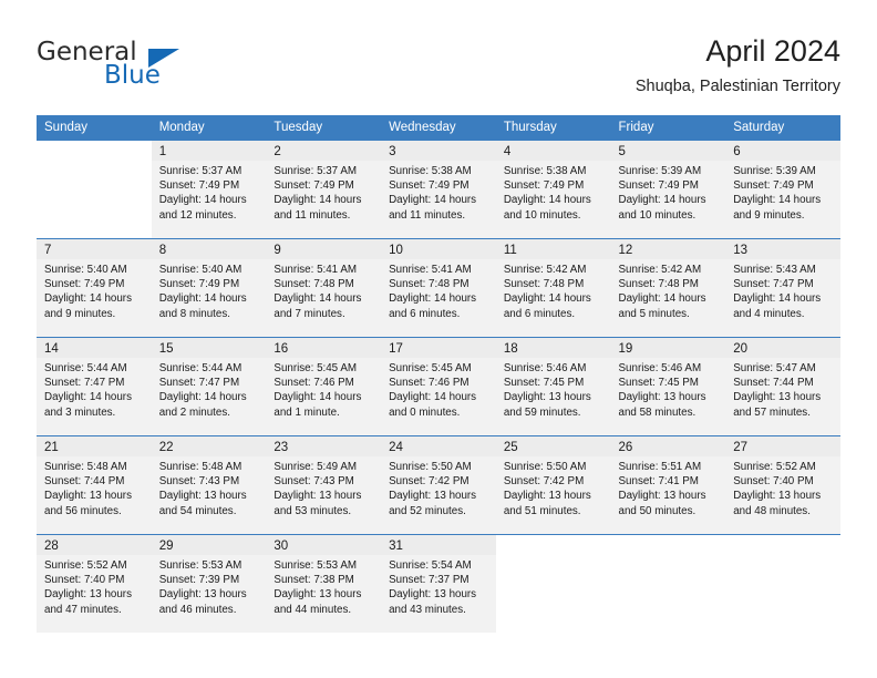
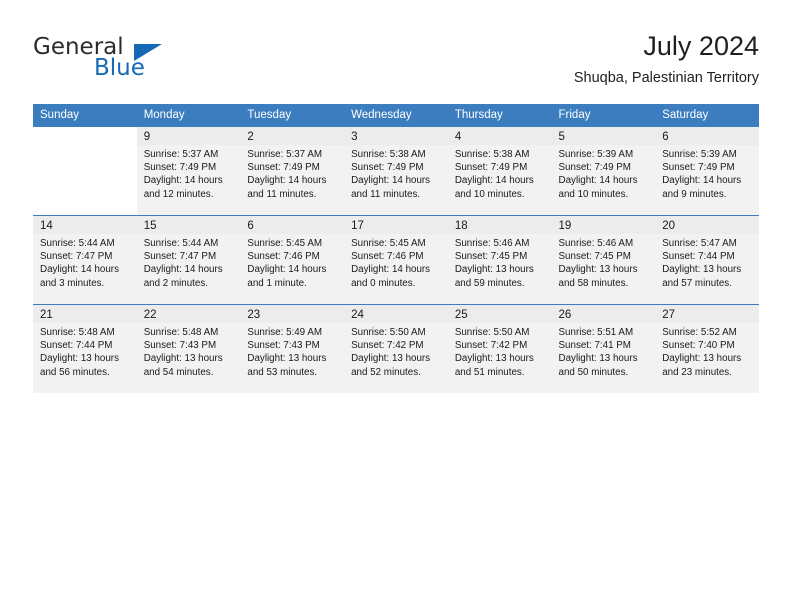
  General
  Blue
- April 2024
+ July 2024
  Shuqba, Palestinian Territory
  Sunday	Monday	Tuesday	Wednesday	Thursday	Friday	Saturday
- 	1Sunrise: 5:37 AMSunset: 7:49 PMDaylight: 14 hoursand 12 minutes.	2Sunrise: 5:37 AMSunset: 7:49 PMDaylight: 14 hoursand 11 minutes.	3Sunrise: 5:38 AMSunset: 7:49 PMDaylight: 14 hoursand 11 minutes.	4Sunrise: 5:38 AMSunset: 7:49 PMDaylight: 14 hoursand 10 minutes.	5Sunrise: 5:39 AMSunset: 7:49 PMDaylight: 14 hoursand 10 minutes.	6Sunrise: 5:39 AMSunset: 7:49 PMDaylight: 14 hoursand 9 minutes.
+ 	9Sunrise: 5:37 AMSunset: 7:49 PMDaylight: 14 hoursand 12 minutes.	2Sunrise: 5:37 AMSunset: 7:49 PMDaylight: 14 hoursand 11 minutes.	3Sunrise: 5:38 AMSunset: 7:49 PMDaylight: 14 hoursand 11 minutes.	4Sunrise: 5:38 AMSunset: 7:49 PMDaylight: 14 hoursand 10 minutes.	5Sunrise: 5:39 AMSunset: 7:49 PMDaylight: 14 hoursand 10 minutes.	6Sunrise: 5:39 AMSunset: 7:49 PMDaylight: 14 hoursand 9 minutes.
- 7Sunrise: 5:40 AMSunset: 7:49 PMDaylight: 14 hoursand 9 minutes.	8Sunrise: 5:40 AMSunset: 7:49 PMDaylight: 14 hoursand 8 minutes.	9Sunrise: 5:41 AMSunset: 7:48 PMDaylight: 14 hoursand 7 minutes.	10Sunrise: 5:41 AMSunset: 7:48 PMDaylight: 14 hoursand 6 minutes.	11Sunrise: 5:42 AMSunset: 7:48 PMDaylight: 14 hoursand 6 minutes.	12Sunrise: 5:42 AMSunset: 7:48 PMDaylight: 14 hoursand 5 minutes.	13Sunrise: 5:43 AMSunset: 7:47 PMDaylight: 14 hoursand 4 minutes.
- 14Sunrise: 5:44 AMSunset: 7:47 PMDaylight: 14 hoursand 3 minutes.	15Sunrise: 5:44 AMSunset: 7:47 PMDaylight: 14 hoursand 2 minutes.	16Sunrise: 5:45 AMSunset: 7:46 PMDaylight: 14 hoursand 1 minute.	17Sunrise: 5:45 AMSunset: 7:46 PMDaylight: 14 hoursand 0 minutes.	18Sunrise: 5:46 AMSunset: 7:45 PMDaylight: 13 hoursand 59 minutes.	19Sunrise: 5:46 AMSunset: 7:45 PMDaylight: 13 hoursand 58 minutes.	20Sunrise: 5:47 AMSunset: 7:44 PMDaylight: 13 hoursand 57 minutes.
+ 14Sunrise: 5:44 AMSunset: 7:47 PMDaylight: 14 hoursand 3 minutes.	15Sunrise: 5:44 AMSunset: 7:47 PMDaylight: 14 hoursand 2 minutes.	6Sunrise: 5:45 AMSunset: 7:46 PMDaylight: 14 hoursand 1 minute.	17Sunrise: 5:45 AMSunset: 7:46 PMDaylight: 14 hoursand 0 minutes.	18Sunrise: 5:46 AMSunset: 7:45 PMDaylight: 13 hoursand 59 minutes.	19Sunrise: 5:46 AMSunset: 7:45 PMDaylight: 13 hoursand 58 minutes.	20Sunrise: 5:47 AMSunset: 7:44 PMDaylight: 13 hoursand 57 minutes.
- 21Sunrise: 5:48 AMSunset: 7:44 PMDaylight: 13 hoursand 56 minutes.	22Sunrise: 5:48 AMSunset: 7:43 PMDaylight: 13 hoursand 54 minutes.	23Sunrise: 5:49 AMSunset: 7:43 PMDaylight: 13 hoursand 53 minutes.	24Sunrise: 5:50 AMSunset: 7:42 PMDaylight: 13 hoursand 52 minutes.	25Sunrise: 5:50 AMSunset: 7:42 PMDaylight: 13 hoursand 51 minutes.	26Sunrise: 5:51 AMSunset: 7:41 PMDaylight: 13 hoursand 50 minutes.	27Sunrise: 5:52 AMSunset: 7:40 PMDaylight: 13 hoursand 48 minutes.
+ 21Sunrise: 5:48 AMSunset: 7:44 PMDaylight: 13 hoursand 56 minutes.	22Sunrise: 5:48 AMSunset: 7:43 PMDaylight: 13 hoursand 54 minutes.	23Sunrise: 5:49 AMSunset: 7:43 PMDaylight: 13 hoursand 53 minutes.	24Sunrise: 5:50 AMSunset: 7:42 PMDaylight: 13 hoursand 52 minutes.	25Sunrise: 5:50 AMSunset: 7:42 PMDaylight: 13 hoursand 51 minutes.	26Sunrise: 5:51 AMSunset: 7:41 PMDaylight: 13 hoursand 50 minutes.	27Sunrise: 5:52 AMSunset: 7:40 PMDaylight: 13 hoursand 23 minutes.
- 28Sunrise: 5:52 AMSunset: 7:40 PMDaylight: 13 hoursand 47 minutes.	29Sunrise: 5:53 AMSunset: 7:39 PMDaylight: 13 hoursand 46 minutes.	30Sunrise: 5:53 AMSunset: 7:38 PMDaylight: 13 hoursand 44 minutes.	31Sunrise: 5:54 AMSunset: 7:37 PMDaylight: 13 hoursand 43 minutes.
